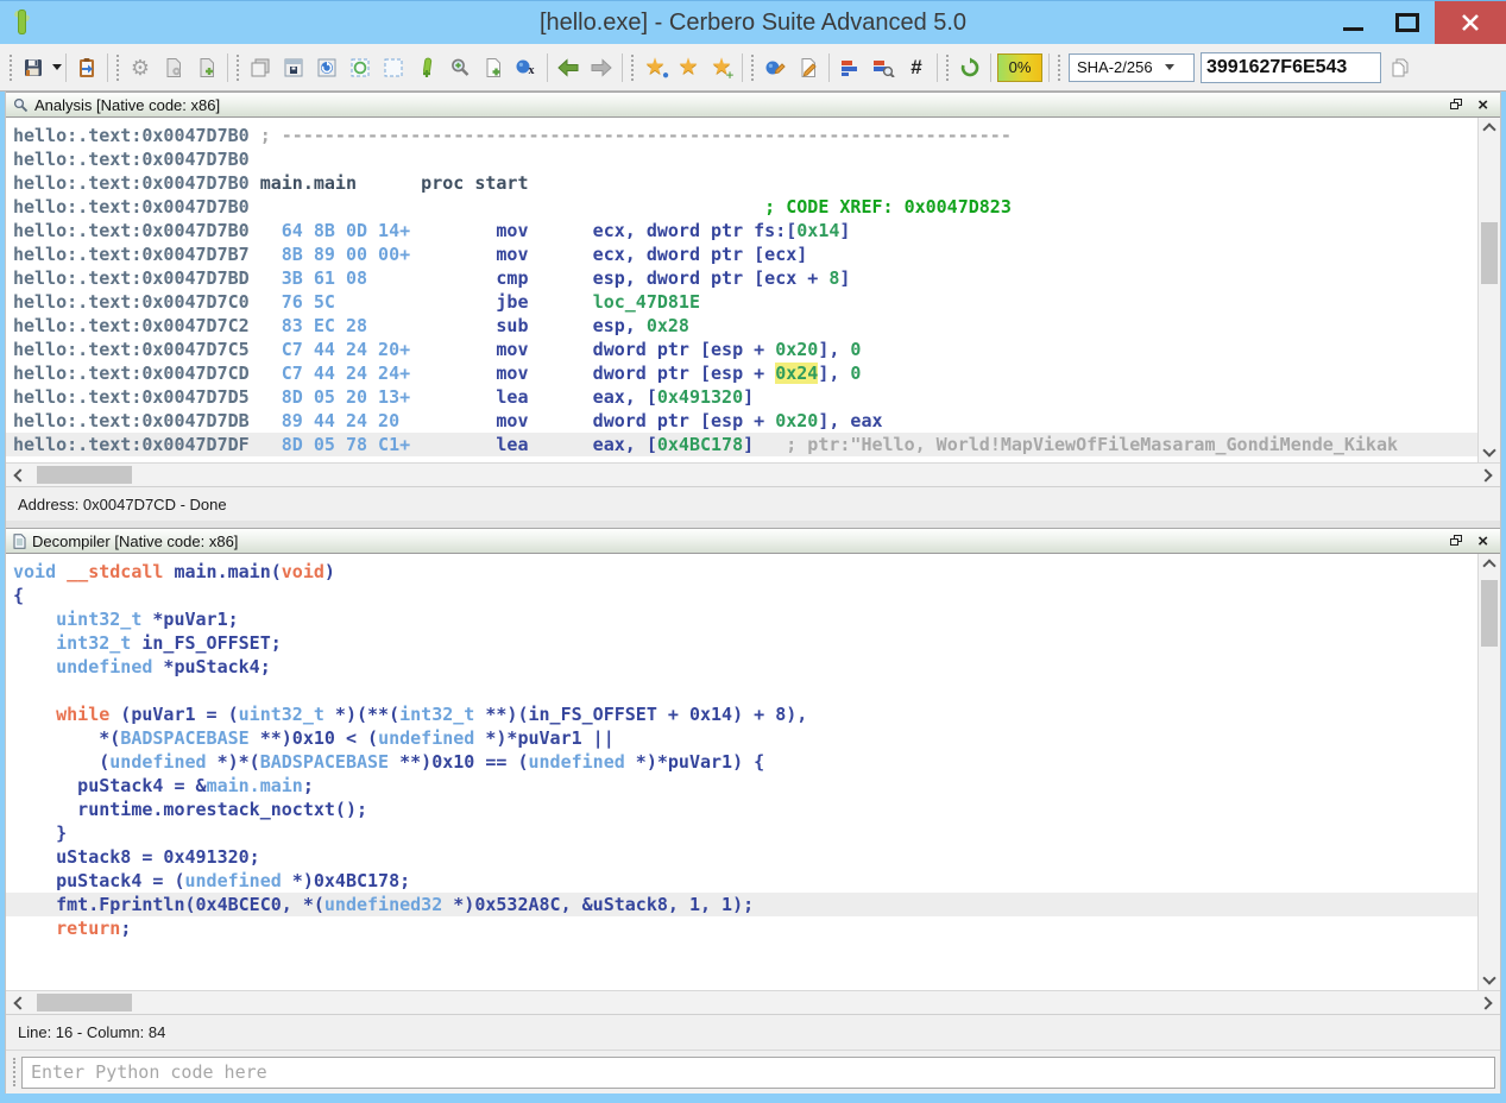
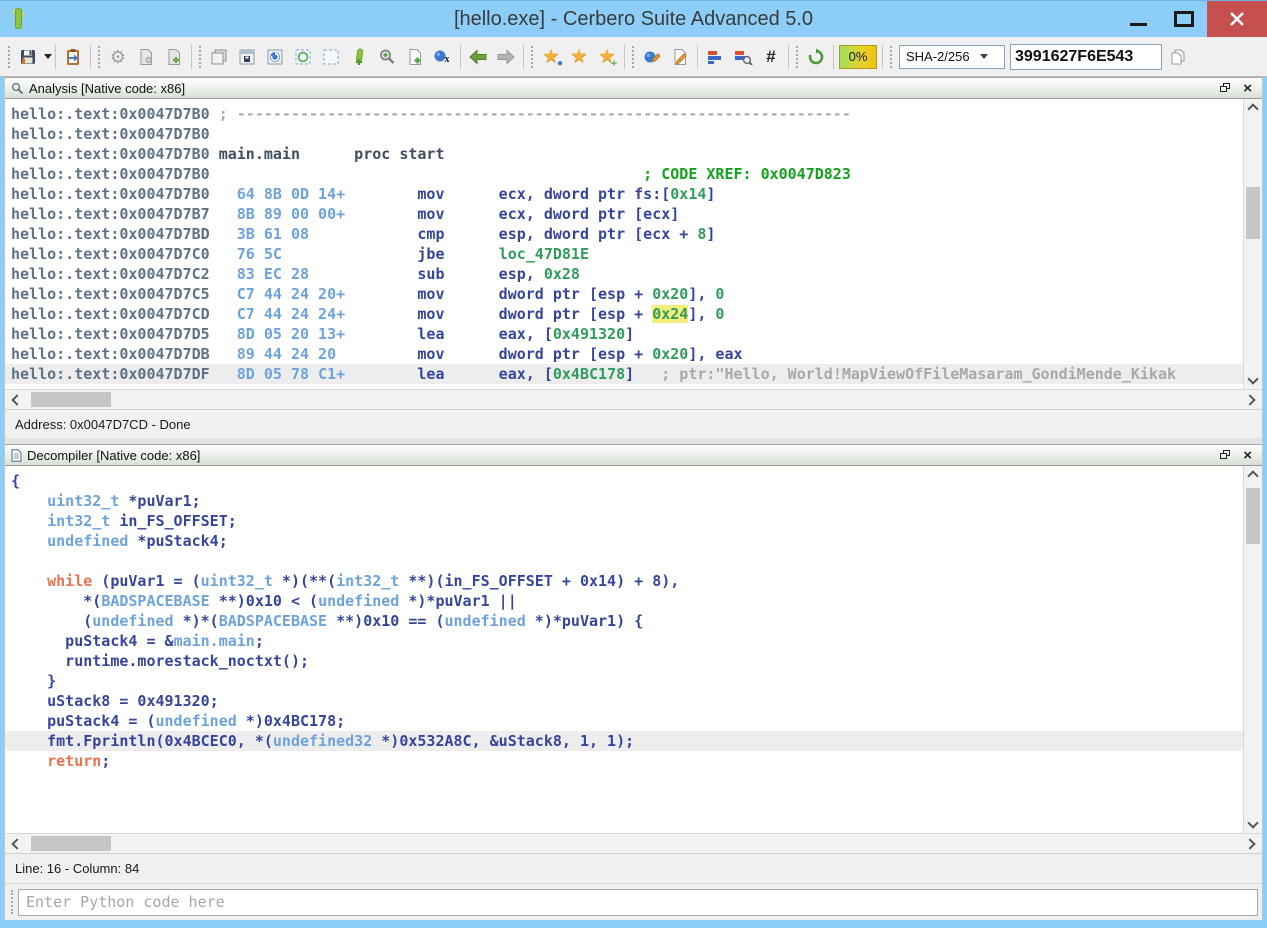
  [hello.exe] - Cerbero Suite Advanced 5.0
  ⚙
  x
  ★
  ●
  ★
  ★
  ＋
  #
  0%
  SHA-2/256
  3991627F6E543
  Analysis [Native code: x86]
  ×
  hello:.text:0x0047D7B0 ; --------------------------------------------------------------------
  hello:.text:0x0047D7B0
  hello:.text:0x0047D7B0 main.main proc start
  hello:.text:0x0047D7B0 ; CODE XREF: 0x0047D823
  hello:.text:0x0047D7B0 64 8B 0D 14+ mov ecx, dword ptr fs:[0x14]
  hello:.text:0x0047D7B7 8B 89 00 00+ mov ecx, dword ptr [ecx]
  hello:.text:0x0047D7BD 3B 61 08 cmp esp, dword ptr [ecx + 8]
  hello:.text:0x0047D7C0 76 5C jbe loc_47D81E
  hello:.text:0x0047D7C2 83 EC 28 sub esp, 0x28
  hello:.text:0x0047D7C5 C7 44 24 20+ mov dword ptr [esp + 0x20], 0
  hello:.text:0x0047D7CD C7 44 24 24+ mov dword ptr [esp + 0x24], 0
  hello:.text:0x0047D7D5 8D 05 20 13+ lea eax, [0x491320]
  hello:.text:0x0047D7DB 89 44 24 20 mov dword ptr [esp + 0x20], eax
  hello:.text:0x0047D7DF 8D 05 78 C1+ lea eax, [0x4BC178] ; ptr:"Hello, World!MapViewOfFileMasaram_GondiMende_Kikak
  Address: 0x0047D7CD - Done
  Decompiler [Native code: x86]
  ×
- void __stdcall main.main(void)
  {
  uint32_t *puVar1;
  int32_t in_FS_OFFSET;
  undefined *puStack4;
  while (puVar1 = (uint32_t *)(**(int32_t **)(in_FS_OFFSET + 0x14) + 8),
  *(BADSPACEBASE **)0x10 < (undefined *)*puVar1 ||
  (undefined *)*(BADSPACEBASE **)0x10 == (undefined *)*puVar1) {
  puStack4 = &main.main;
  runtime.morestack_noctxt();
  }
  uStack8 = 0x491320;
  puStack4 = (undefined *)0x4BC178;
  fmt.Fprintln(0x4BCEC0, *(undefined32 *)0x532A8C, &uStack8, 1, 1);
  return;
  Line: 16 - Column: 84
  Enter Python code here
